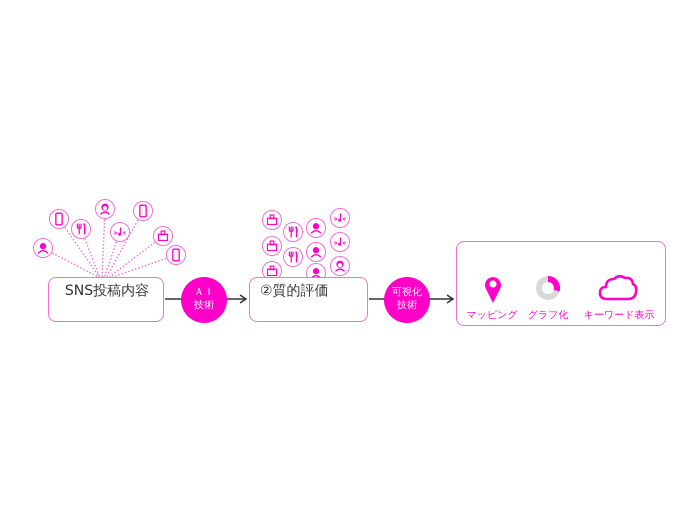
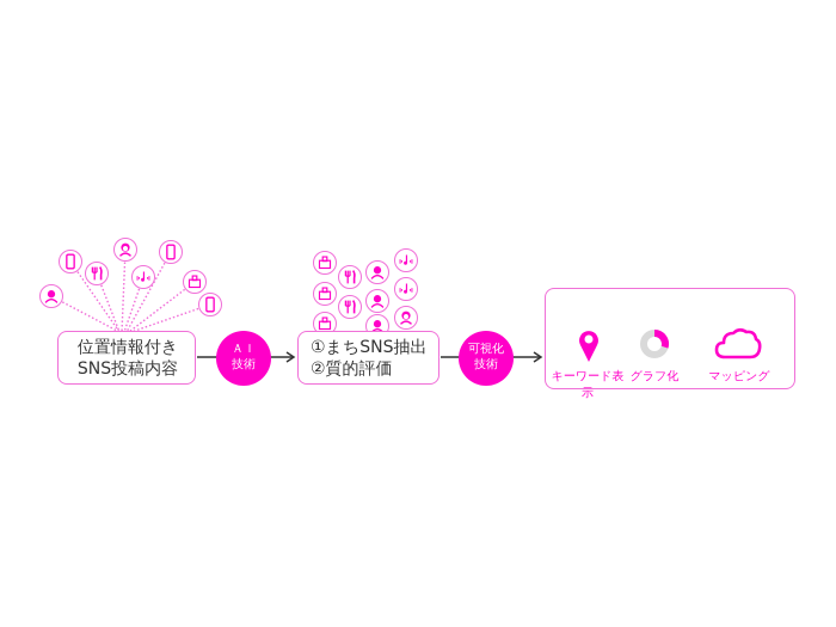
+ 位置情報付き
  SNS投稿内容
  ＡＩ
  技術
+ ①まちSNS抽出
  ②質的評価
  可視化
  技術
- マッピング
+ キーワード表示
  グラフ化
- キーワード表示
+ マッピング
